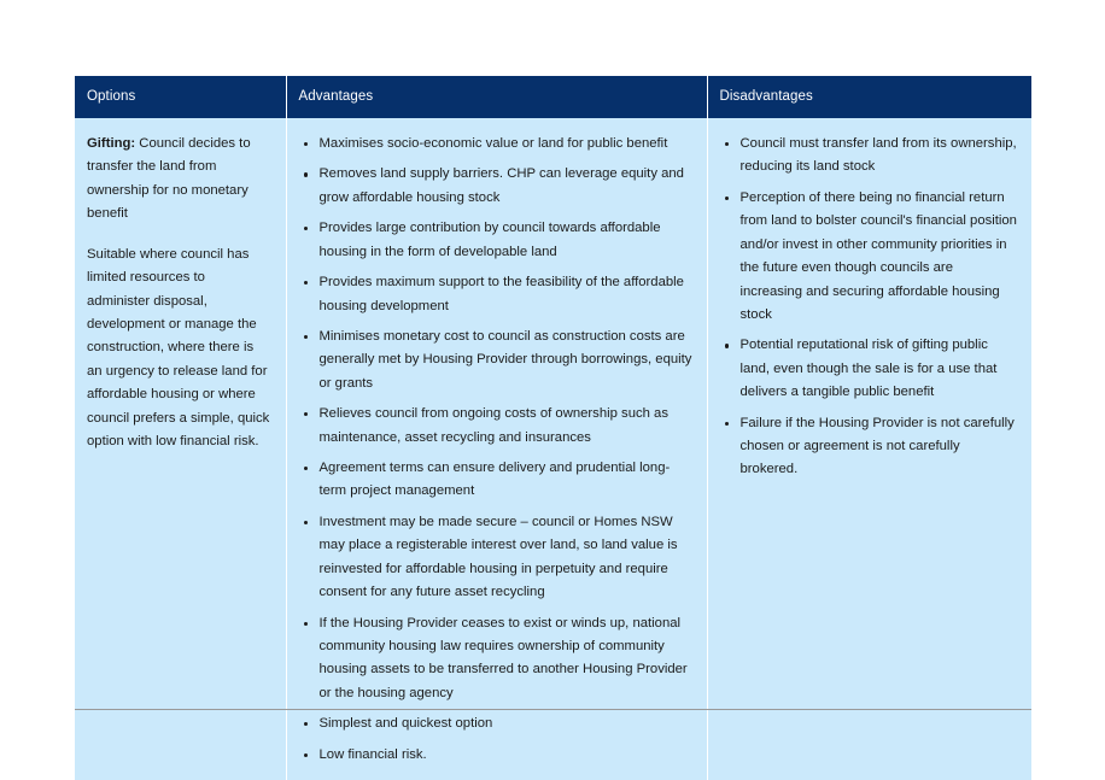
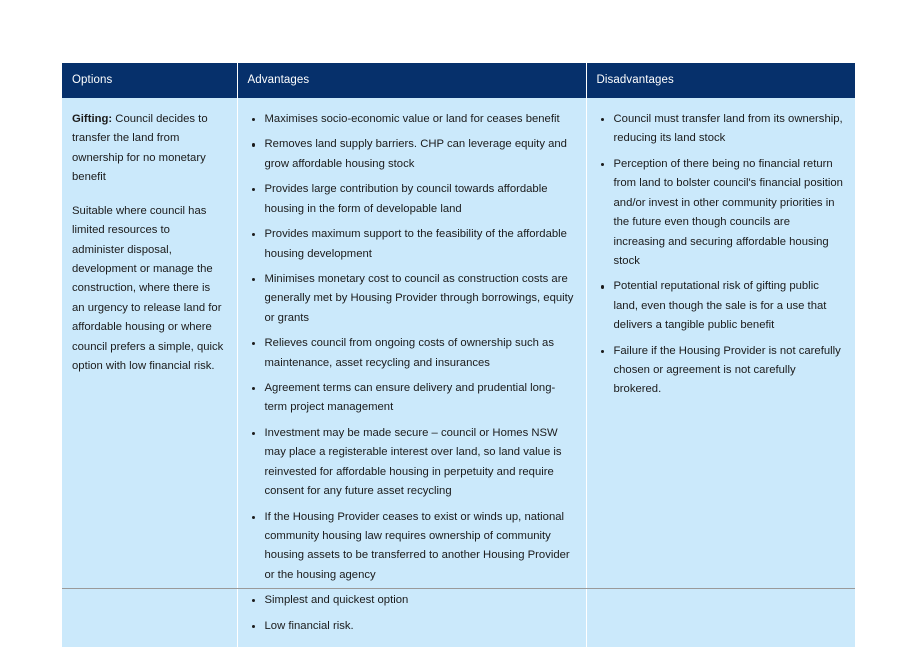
  Options	Advantages	Disadvantages
- Gifting: Council decides to transfer the land from ownership for no monetary benefit Suitable where council has limited resources to administer disposal, development or manage the construction, where there is an urgency to release land for affordable housing or where council prefers a simple, quick option with low financial risk.	Maximises socio-economic value or land for public benefit Removes land supply barriers. CHP can leverage equity and grow affordable housing stock Provides large contribution by council towards affordable housing in the form of developable land Provides maximum support to the feasibility of the affordable housing development Minimises monetary cost to council as construction costs are generally met by Housing Provider through borrowings, equity or grants Relieves council from ongoing costs of ownership such as maintenance, asset recycling and insurances Agreement terms can ensure delivery and prudential long-term project management Investment may be made secure – council or Homes NSW may place a registerable interest over land, so land value is reinvested for affordable housing in perpetuity and require consent for any future asset recycling If the Housing Provider ceases to exist or winds up, national community housing law requires ownership of community housing assets to be transferred to another Housing Provider or the housing agency Simplest and quickest option Low financial risk.	Council must transfer land from its ownership, reducing its land stock Perception of there being no financial return from land to bolster council's financial position and/or invest in other community priorities in the future even though councils are increasing and securing affordable housing stock Potential reputational risk of gifting public land, even though the sale is for a use that delivers a tangible public benefit Failure if the Housing Provider is not carefully chosen or agreement is not carefully brokered.
+ Gifting: Council decides to transfer the land from ownership for no monetary benefit Suitable where council has limited resources to administer disposal, development or manage the construction, where there is an urgency to release land for affordable housing or where council prefers a simple, quick option with low financial risk.	Maximises socio-economic value or land for ceases benefit Removes land supply barriers. CHP can leverage equity and grow affordable housing stock Provides large contribution by council towards affordable housing in the form of developable land Provides maximum support to the feasibility of the affordable housing development Minimises monetary cost to council as construction costs are generally met by Housing Provider through borrowings, equity or grants Relieves council from ongoing costs of ownership such as maintenance, asset recycling and insurances Agreement terms can ensure delivery and prudential long-term project management Investment may be made secure – council or Homes NSW may place a registerable interest over land, so land value is reinvested for affordable housing in perpetuity and require consent for any future asset recycling If the Housing Provider ceases to exist or winds up, national community housing law requires ownership of community housing assets to be transferred to another Housing Provider or the housing agency Simplest and quickest option Low financial risk.	Council must transfer land from its ownership, reducing its land stock Perception of there being no financial return from land to bolster council's financial position and/or invest in other community priorities in the future even though councils are increasing and securing affordable housing stock Potential reputational risk of gifting public land, even though the sale is for a use that delivers a tangible public benefit Failure if the Housing Provider is not carefully chosen or agreement is not carefully brokered.
